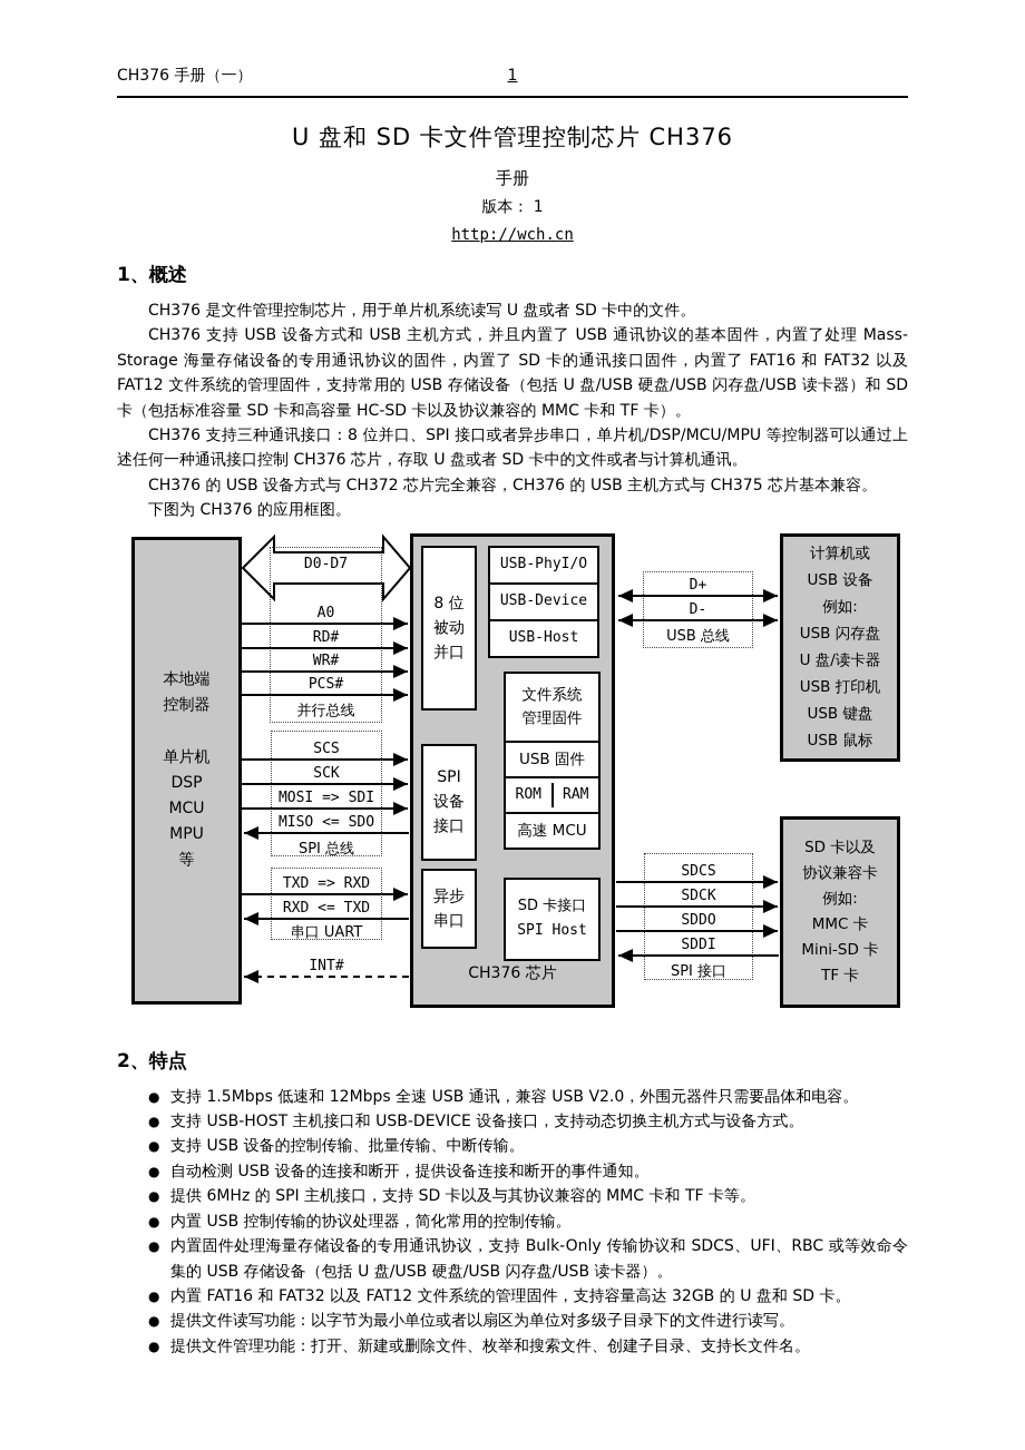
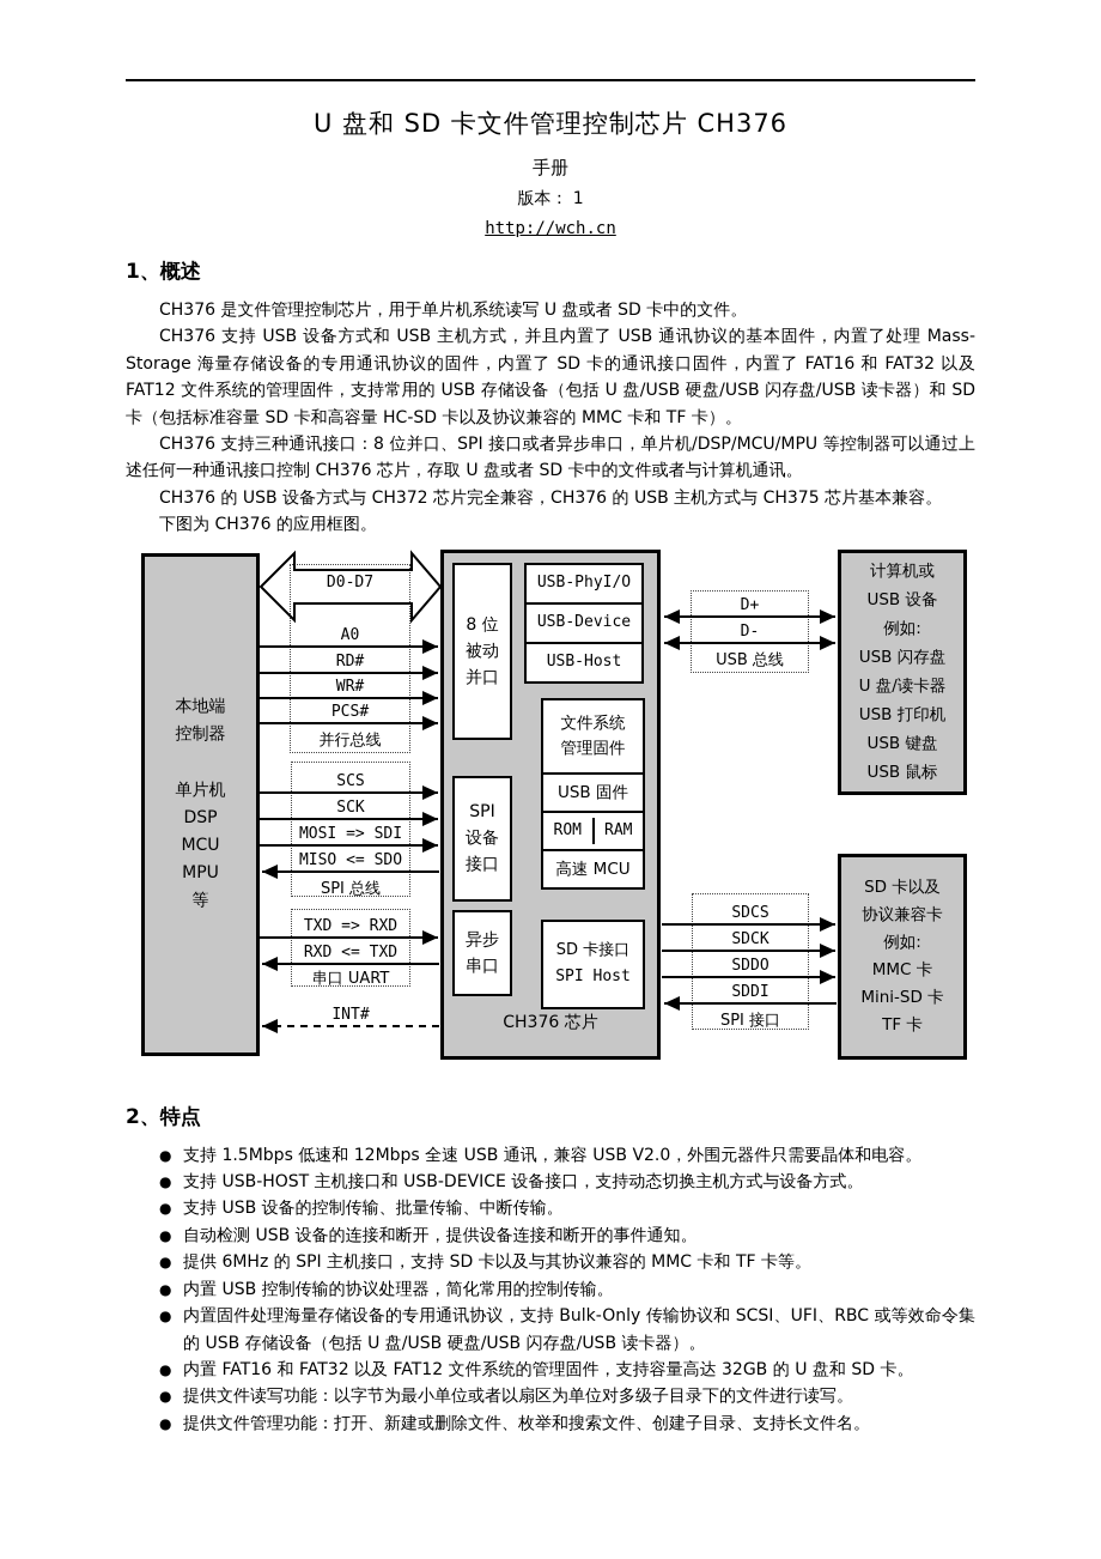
- CH376 手册（一）
- 1
  U 盘和 SD 卡文件管理控制芯片 CH376
  手册
  版本： 1
  http://wch.cn
  1、概述
  CH376 是文件管理控制芯片，用于单片机系统读写 U 盘或者 SD 卡中的文件。
  CH376 支持 USB 设备方式和 USB 主机方式，并且内置了 USB 通讯协议的基本固件，内置了处理 Mass-Storage 海量存储设备的专用通讯协议的固件，内置了 SD 卡的通讯接口固件，内置了 FAT16 和 FAT32 以及 FAT12 文件系统的管理固件，支持常用的 USB 存储设备（包括 U 盘/USB 硬盘/USB 闪存盘/USB 读卡器）和 SD 卡（包括标准容量 SD 卡和高容量 HC-SD 卡以及协议兼容的 MMC 卡和 TF 卡）。
  CH376 支持三种通讯接口：8 位并口、SPI 接口或者异步串口，单片机/DSP/MCU/MPU 等控制器可以通过上述任何一种通讯接口控制 CH376 芯片，存取 U 盘或者 SD 卡中的文件或者与计算机通讯。
  CH376 的 USB 设备方式与 CH372 芯片完全兼容，CH376 的 USB 主机方式与 CH375 芯片基本兼容。
  下图为 CH376 的应用框图。
  本地端
  控制器
  单片机
  DSP
  MCU
  MPU
  等
  CH376 芯片
  8 位
  被动
  并口
  SPI
  设备
  接口
  异步
  串口
  USB-PhyI/O
  USB-Device
  USB-Host
  文件系统
  管理固件
  USB 固件
  ROM
  RAM
  高速 MCU
  SD 卡接口
  SPI Host
  计算机或
  USB 设备
  例如:
  USB 闪存盘
  U 盘/读卡器
  USB 打印机
  USB 键盘
  USB 鼠标
  SD 卡以及
  协议兼容卡
  例如:
  MMC 卡
  Mini-SD 卡
  TF 卡
  D0-D7
  A0
  RD#
  WR#
  PCS#
  并行总线
  SCS
  SCK
  MOSI => SDI
  MISO <= SDO
  SPI 总线
  TXD => RXD
  RXD <= TXD
  串口 UART
  INT#
  D+
  D-
  USB 总线
  SDCS
  SDCK
  SDDO
  SDDI
  SPI 接口
  2、特点
  ●
  支持 1.5Mbps 低速和 12Mbps 全速 USB 通讯，兼容 USB V2.0，外围元器件只需要晶体和电容。
  ●
  支持 USB-HOST 主机接口和 USB-DEVICE 设备接口，支持动态切换主机方式与设备方式。
  ●
  支持 USB 设备的控制传输、批量传输、中断传输。
  ●
  自动检测 USB 设备的连接和断开，提供设备连接和断开的事件通知。
  ●
  提供 6MHz 的 SPI 主机接口，支持 SD 卡以及与其协议兼容的 MMC 卡和 TF 卡等。
  ●
  内置 USB 控制传输的协议处理器，简化常用的控制传输。
  ●
- 内置固件处理海量存储设备的专用通讯协议，支持 Bulk-Only 传输协议和 SDCS、UFI、RBC 或等效命令集的 USB 存储设备（包括 U 盘/USB 硬盘/USB 闪存盘/USB 读卡器）。
+ 内置固件处理海量存储设备的专用通讯协议，支持 Bulk-Only 传输协议和 SCSI、UFI、RBC 或等效命令集的 USB 存储设备（包括 U 盘/USB 硬盘/USB 闪存盘/USB 读卡器）。
  ●
  内置 FAT16 和 FAT32 以及 FAT12 文件系统的管理固件，支持容量高达 32GB 的 U 盘和 SD 卡。
  ●
  提供文件读写功能：以字节为最小单位或者以扇区为单位对多级子目录下的文件进行读写。
  ●
  提供文件管理功能：打开、新建或删除文件、枚举和搜索文件、创建子目录、支持长文件名。
